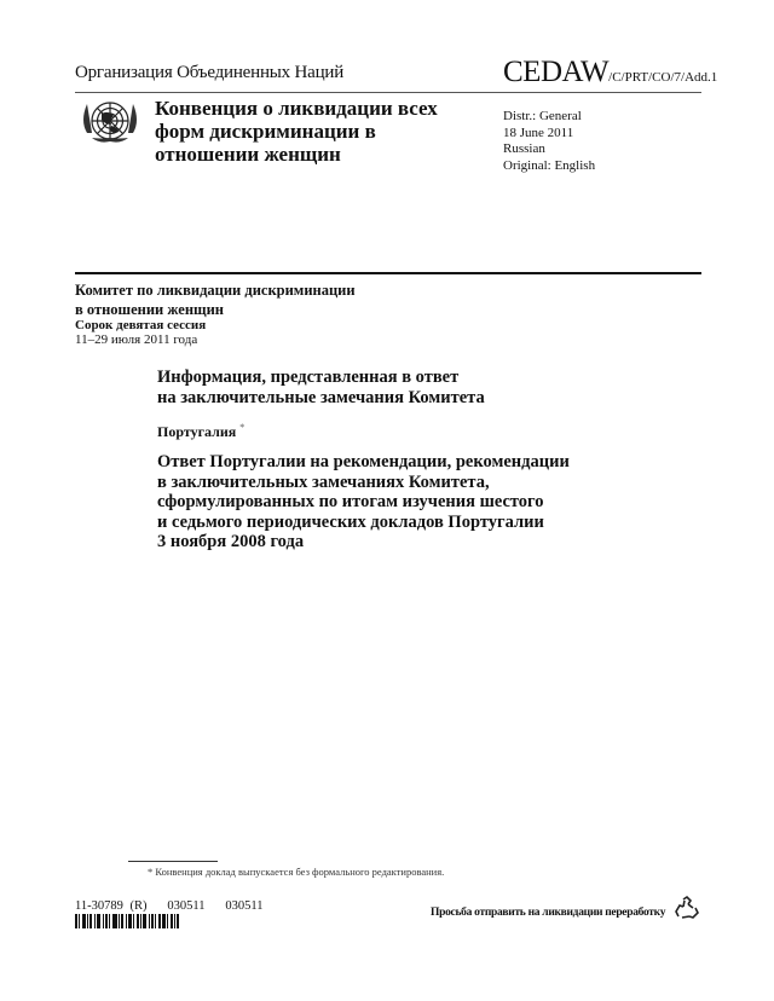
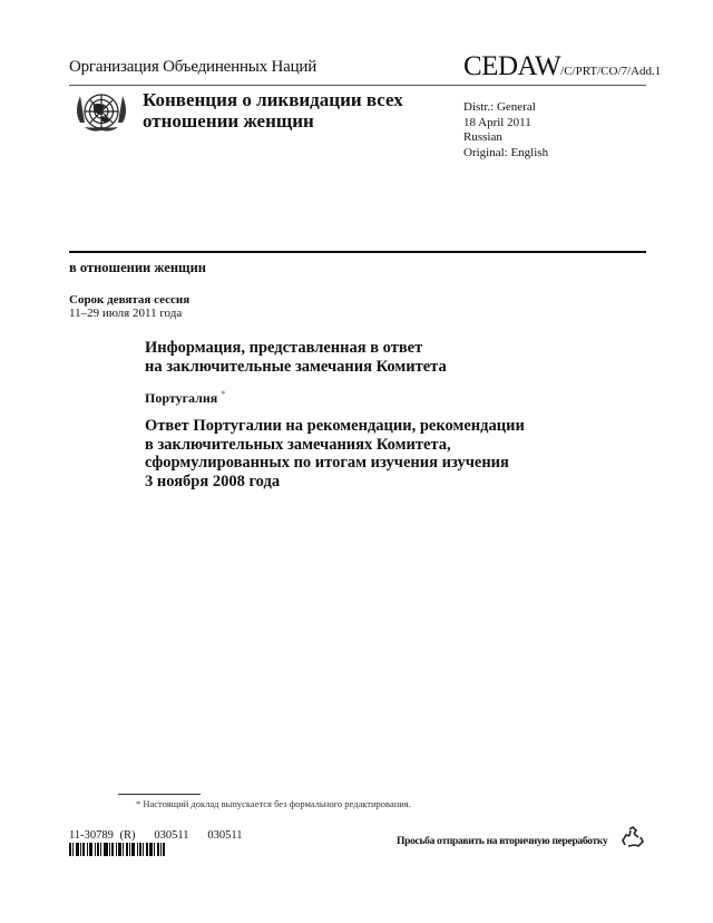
  Организация Объединенных Наций
  CEDAW/C/PRT/CO/7/Add.1
  Конвенция о ликвидации всех
- форм дискриминации в
  отношении женщин
  Distr.: General
- 18 June 2011
+ 18 April 2011
  Russian
  Original: English
- Комитет по ликвидации дискриминации
  в отношении женщин
  Сорок девятая сессия
  11–29 июля 2011 года
  Информация, представленная в ответ
  на заключительные замечания Комитета
  Португалия *
  Ответ Португалии на рекомендации, рекомендации
  в заключительных замечаниях Комитета,
- сформулированных по итогам изучения шестого
+ сформулированных по итогам изучения изучения
- и седьмого периодических докладов Португалии
  3 ноября 2008 года
- * Конвенция доклад выпускается без формального редактирования.
+ * Настоящий доклад выпускается без формального редактирования.
  11-30789 (R) 030511 030511
- Просьба отправить на ликвидации переработку
+ Просьба отправить на вторичную переработку
